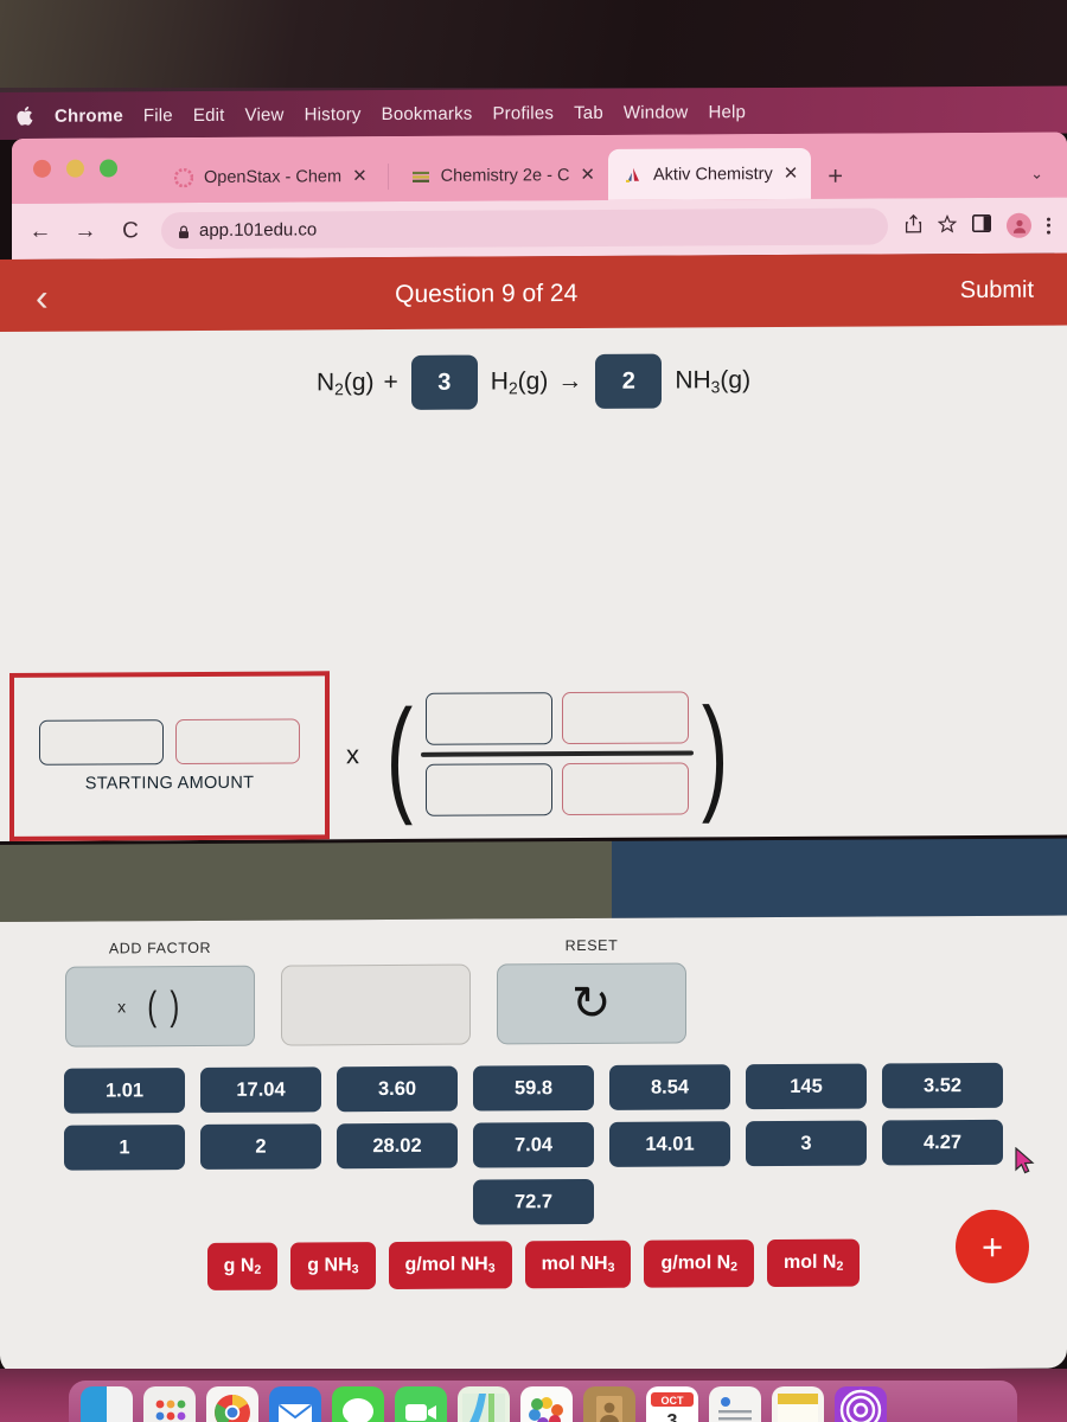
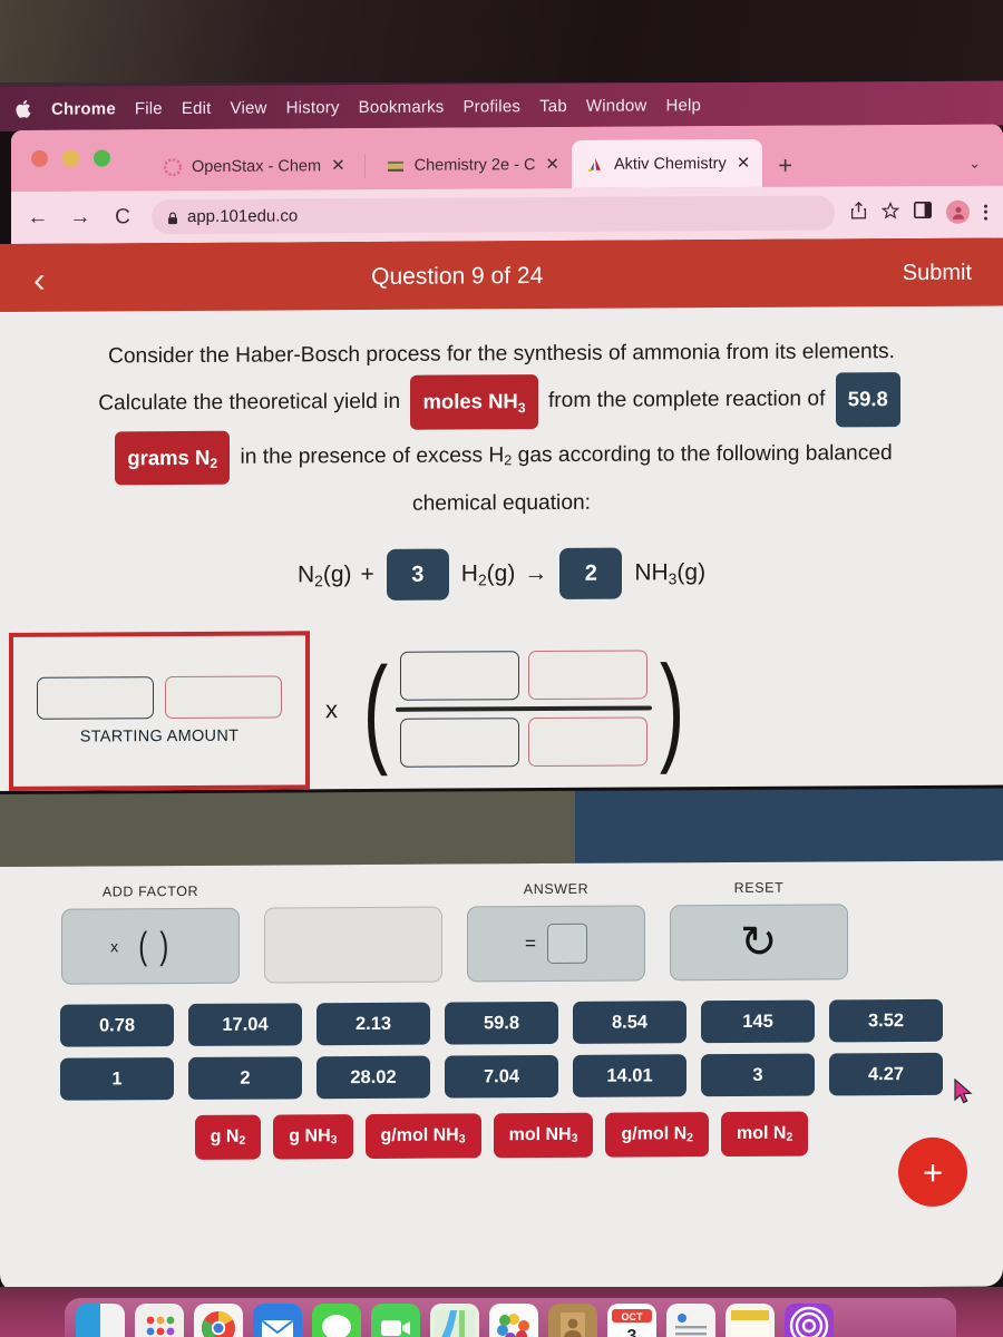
  Chrome
  File
  Edit
  View
  History
  Bookmarks
  Profiles
  Tab
  Window
  Help
  OpenStax - Chem
  ✕
  Chemistry 2e - C
  ✕
  Aktiv Chemistry
  ✕
  +
  ⌄
  ←
  →
  C
  app.101edu.co
  ‹
  Question 9 of 24
  Submit
+ Consider the Haber-Bosch process for the synthesis of ammonia from its elements.
+ Calculate the theoretical yield in moles NH3 from the complete reaction of 59.8
+ grams N2 in the presence of excess H2 gas according to the following balanced
+ chemical equation:
  N2(g)
  +
  3
  H2(g)
  →
  2
  NH3(g)
  STARTING AMOUNT
  x
  (
  )
  ADD FACTOR
  x
  ()
+ ANSWER
+ =
  RESET
- 1.01
+ 0.78
  17.04
- 3.60
+ 2.13
  59.8
  8.54
  145
  3.52
  1
  2
  28.02
  7.04
  14.01
  3
  4.27
- 72.7
  g N
  2
  g NH
  3
  g/mol NH
  3
  mol NH
  3
  g/mol N
  2
  mol N
  2
  +
  OCT
